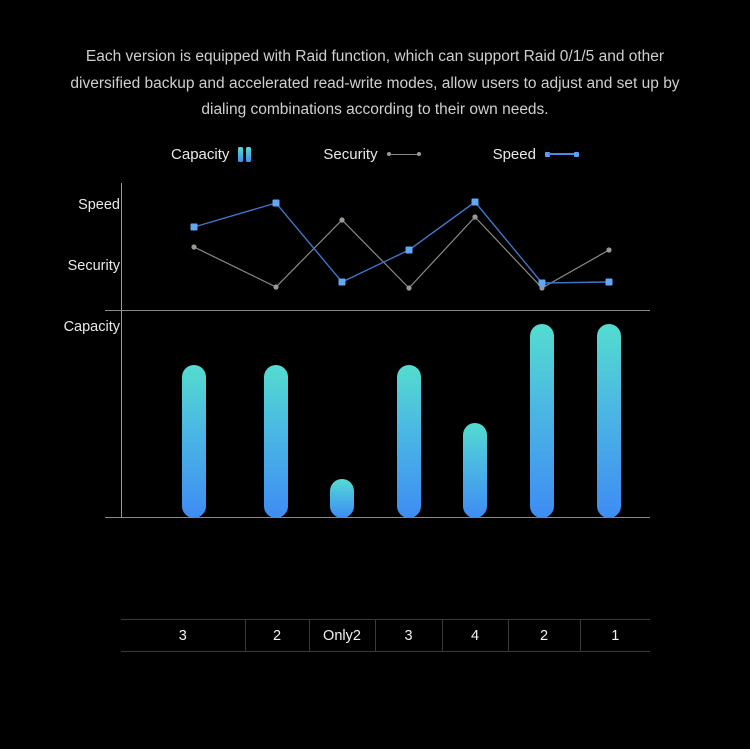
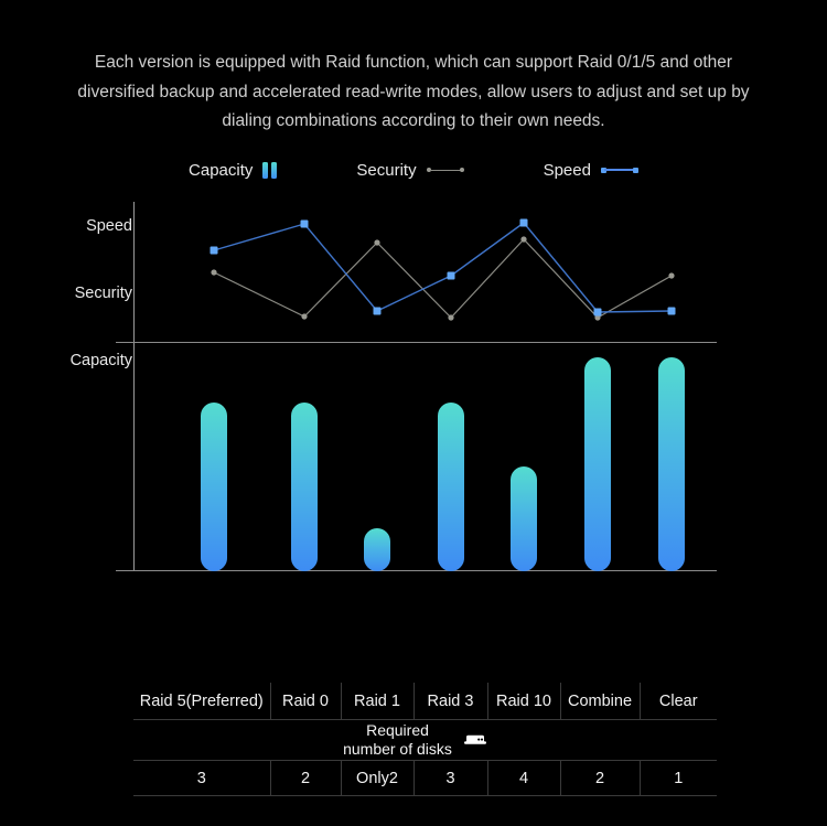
  Each version is equipped with Raid function, which can support Raid 0/1/5 and other diversified backup and accelerated read-write modes, allow users to adjust and set up by dialing combinations according to their own needs.
  Capacity
  Security
  Speed
  Speed
  Security
  Capacity
+ Raid 5(Preferred)	Raid 0	Raid 1	Raid 3	Raid 10	Combine	Clear
+ 		Required number of disks
  3	2	Only2	3	4	2	1
